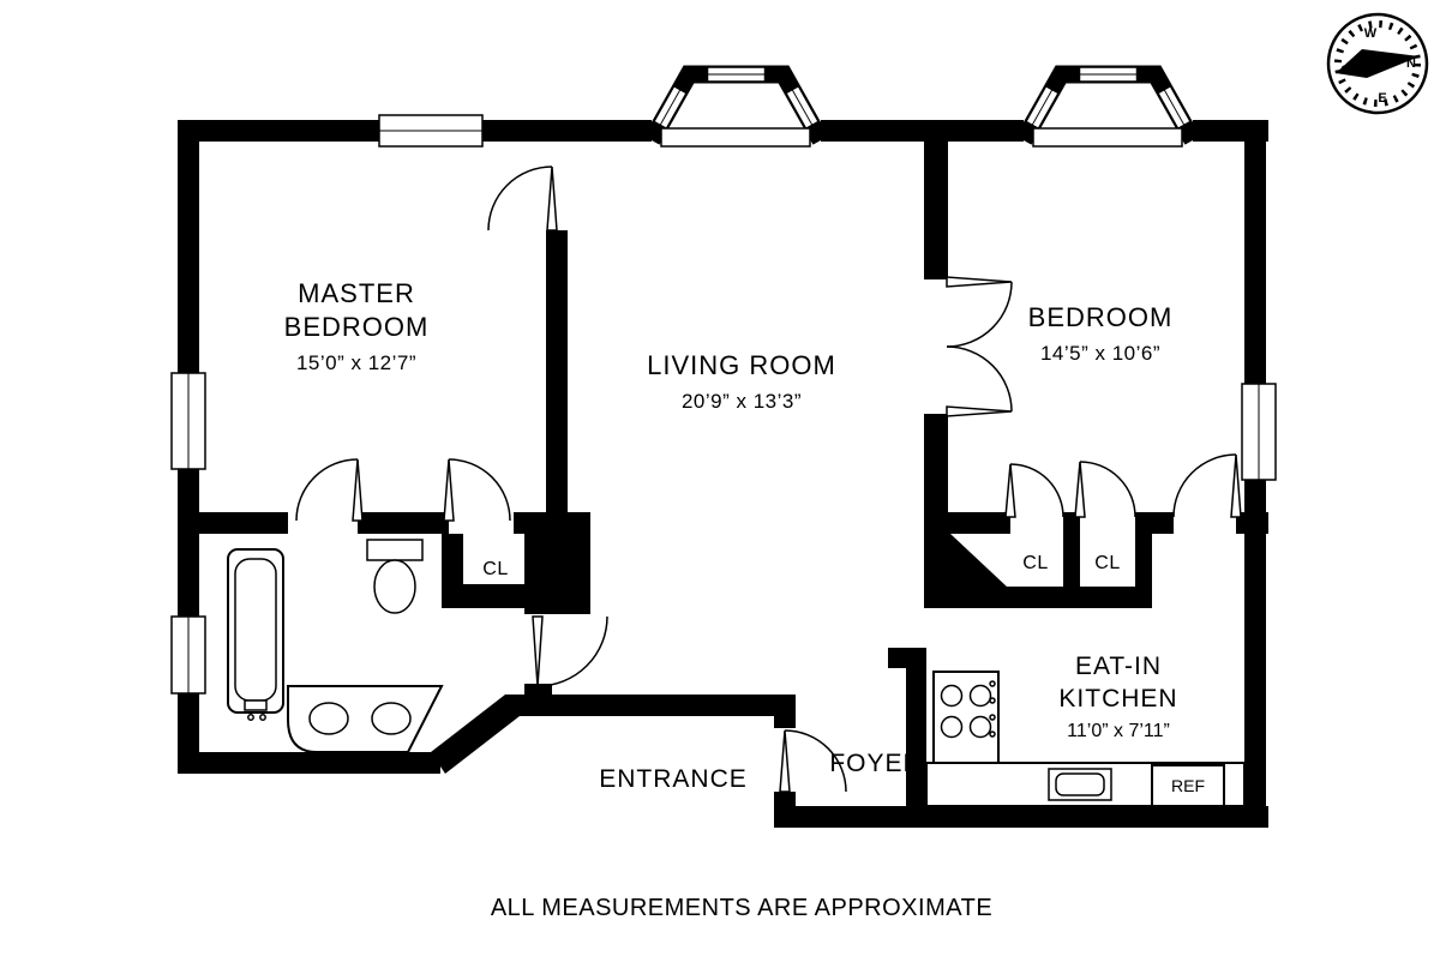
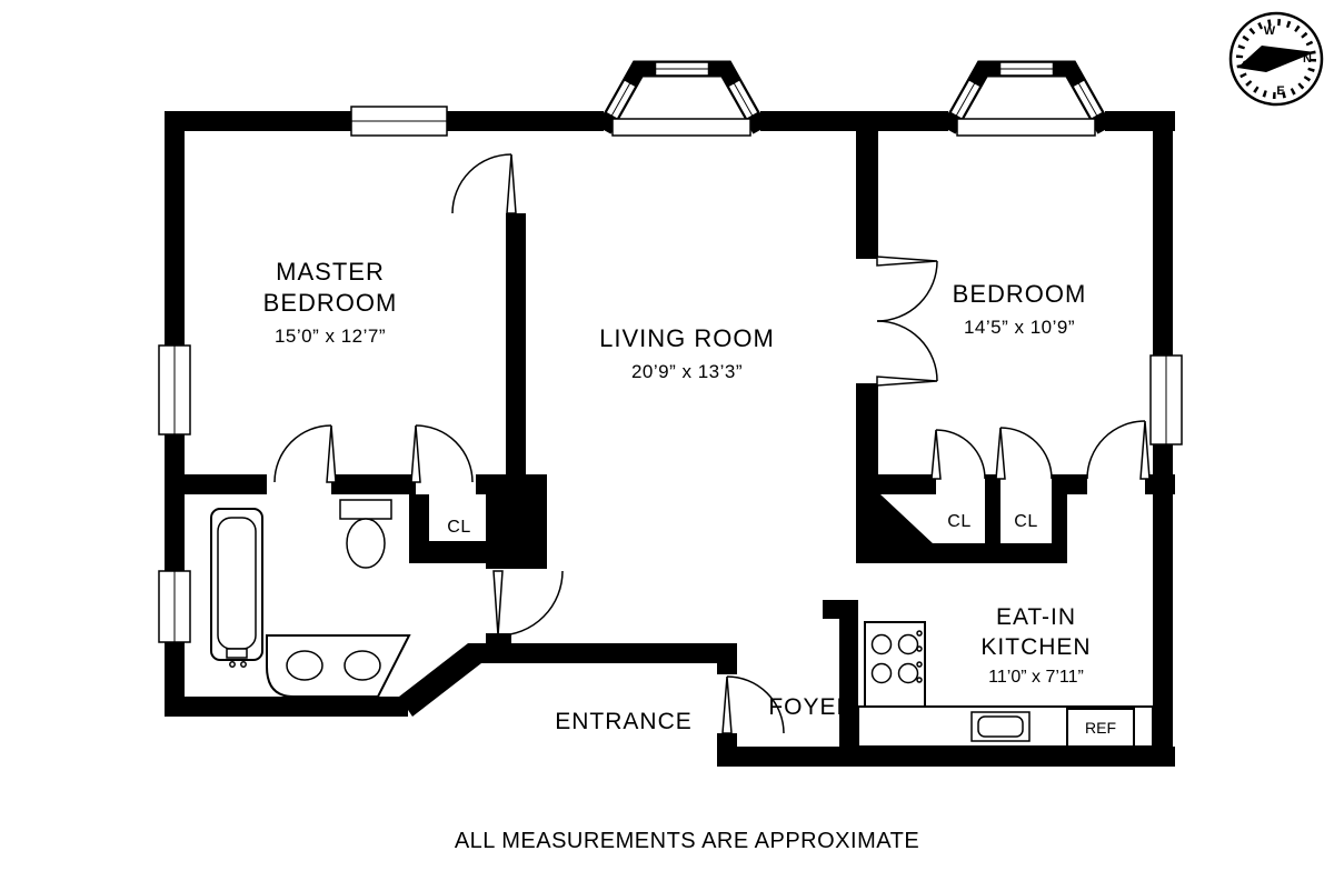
  REF
  MASTER
  BEDROOM
  15’0” x 12’7”
  LIVING ROOM
  20’9” x 13’3”
  BEDROOM
- 14’5” x 10’6”
+ 14’5” x 10’9”
  EAT-IN
  KITCHEN
  11’0” x 7’11”
  FOYER
  ENTRANCE
  CL
  CL
  CL
  N
  S
  W
  E
  ALL MEASUREMENTS ARE APPROXIMATE
